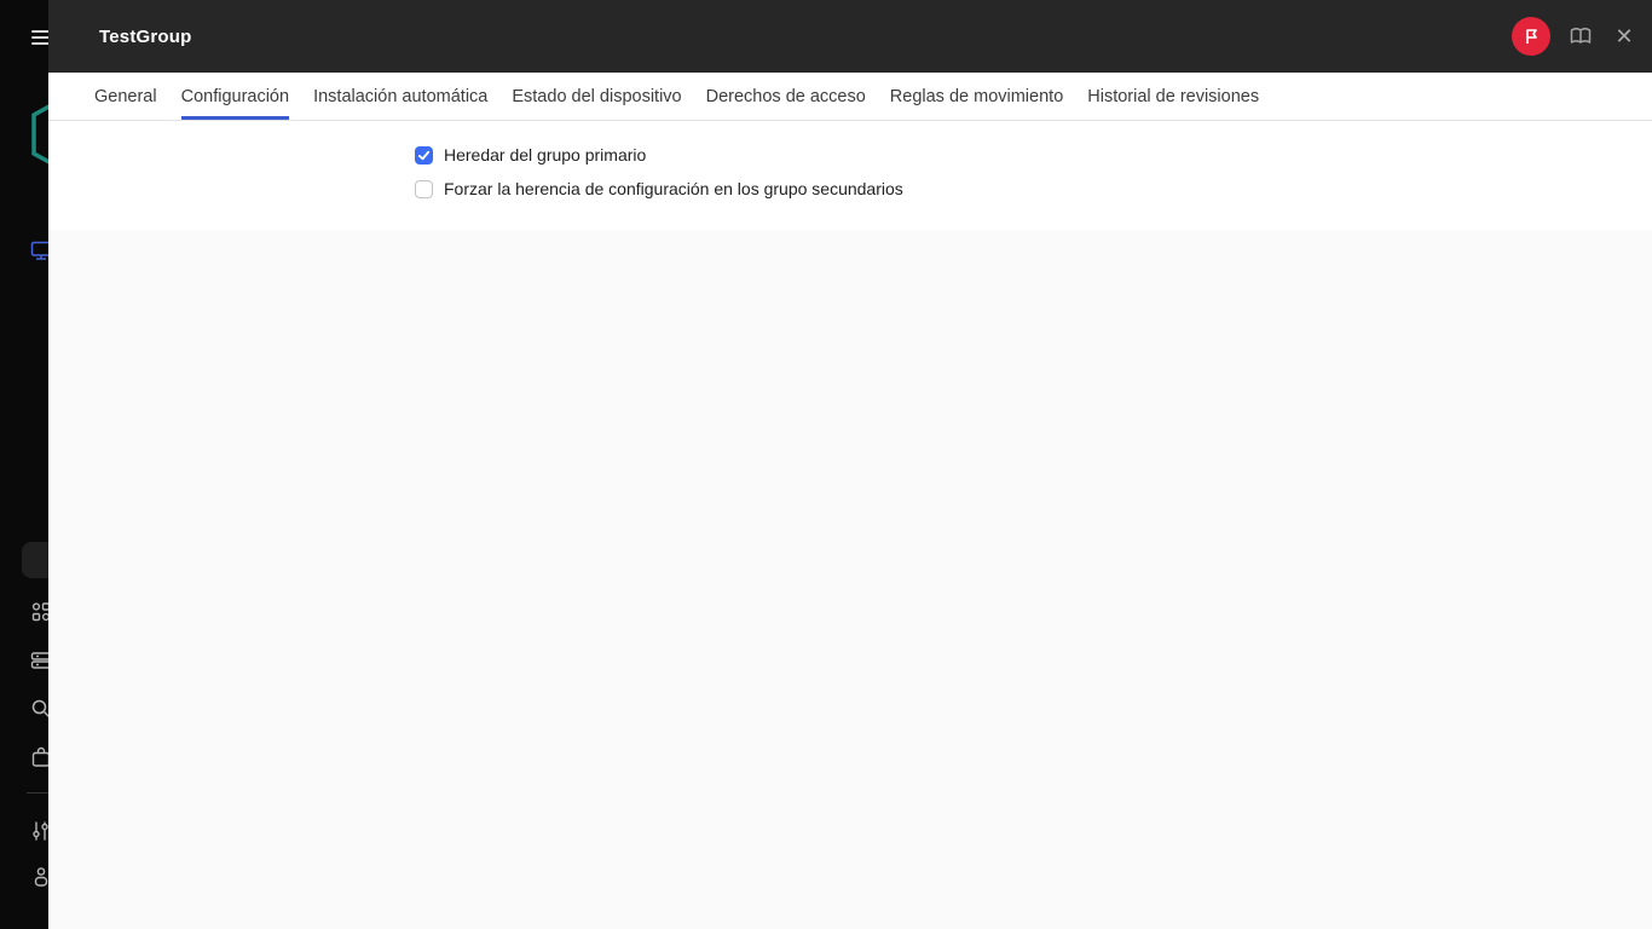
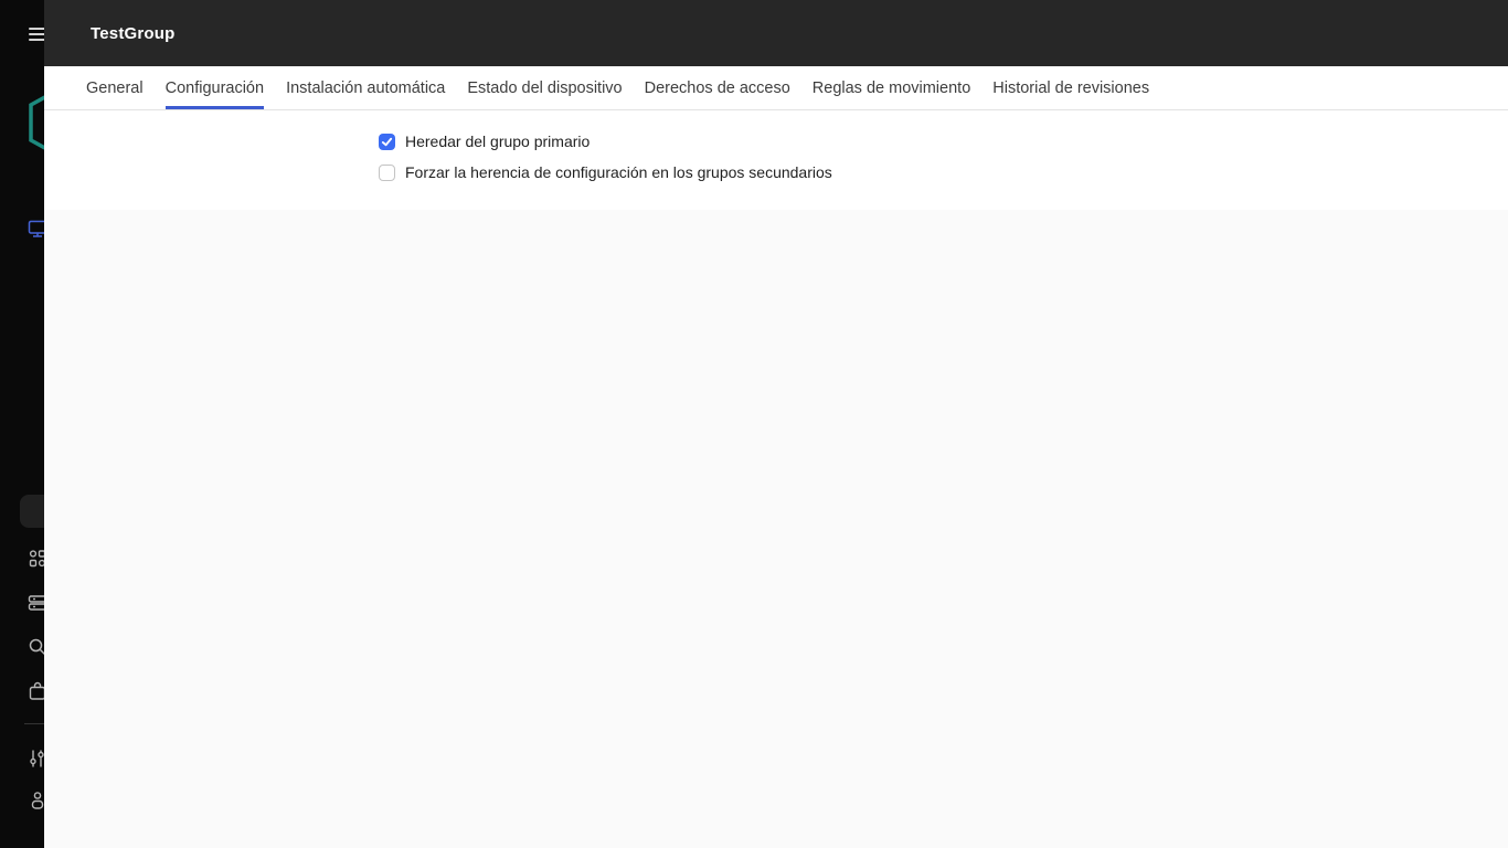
  TestGroup
- ✕
  General
  Configuración
  Instalación automática
  Estado del dispositivo
  Derechos de acceso
  Reglas de movimiento
  Historial de revisiones
  Heredar del grupo primario
- Forzar la herencia de configuración en los grupo secundarios
+ Forzar la herencia de configuración en los grupos secundarios
